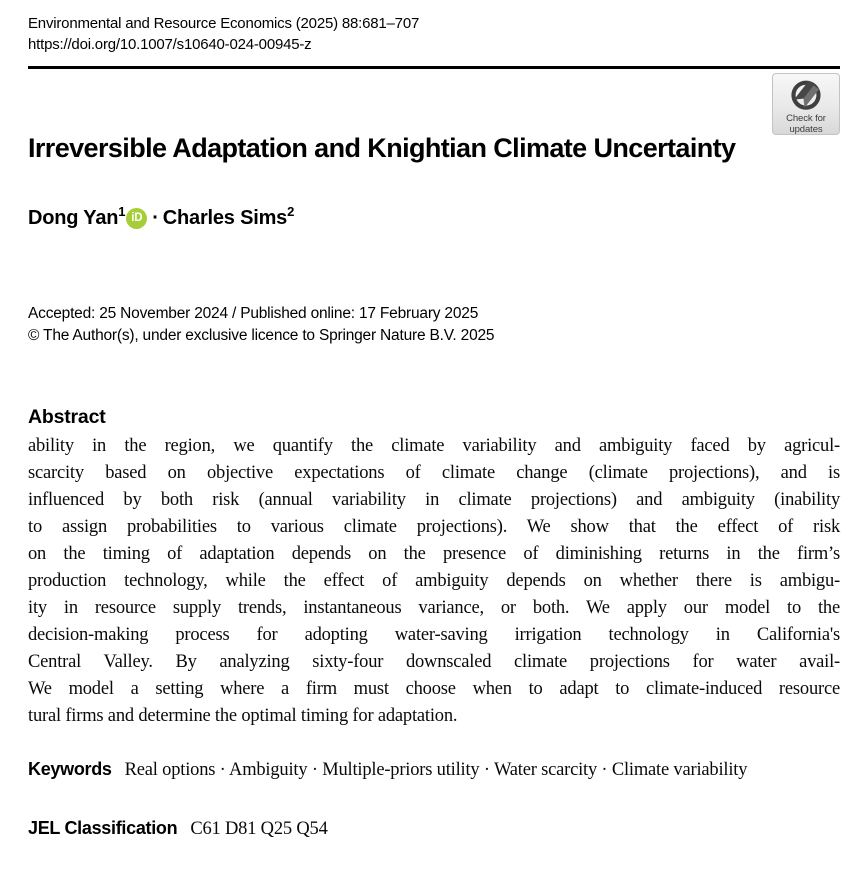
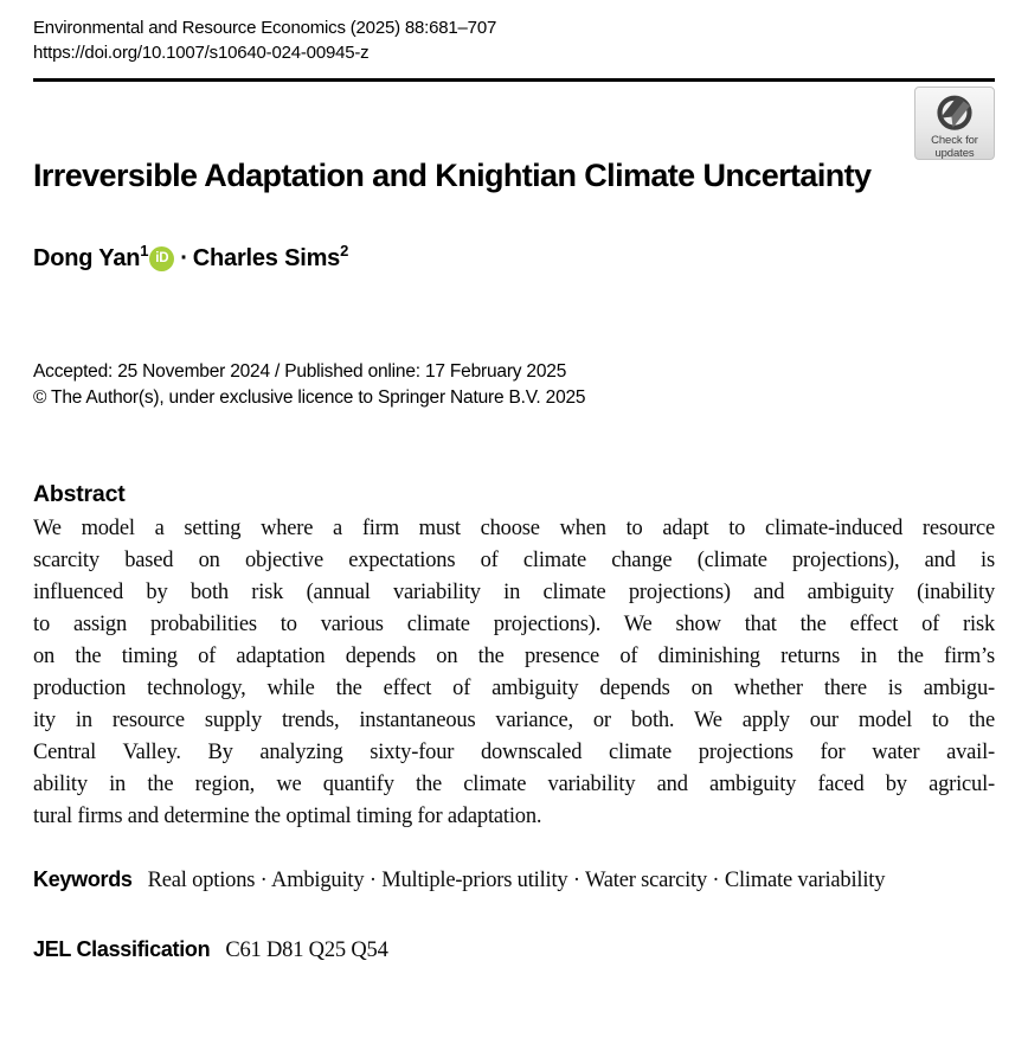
  Environmental and Resource Economics (2025) 88:681–707
  https://doi.org/10.1007/s10640-024-00945-z
  Check for
  updates
  Irreversible Adaptation and Knightian Climate Uncertainty
  Dong Yan1 iD · Charles Sims2
  Accepted: 25 November 2024 / Published online: 17 February 2025
  © The Author(s), under exclusive licence to Springer Nature B.V. 2025
  Abstract
- ability in the region, we quantify the climate variability and ambiguity faced by agricul-
+ We model a setting where a firm must choose when to adapt to climate-induced resource
  scarcity based on objective expectations of climate change (climate projections), and is
  influenced by both risk (annual variability in climate projections) and ambiguity (inability
  to assign probabilities to various climate projections). We show that the effect of risk
  on the timing of adaptation depends on the presence of diminishing returns in the firm’s
  production technology, while the effect of ambiguity depends on whether there is ambigu-
  ity in resource supply trends, instantaneous variance, or both. We apply our model to the
- decision-making process for adopting water-saving irrigation technology in California's
  Central Valley. By analyzing sixty-four downscaled climate projections for water avail-
- We model a setting where a firm must choose when to adapt to climate-induced resource
+ ability in the region, we quantify the climate variability and ambiguity faced by agricul-
  tural firms and determine the optimal timing for adaptation.
  Keywords Real options · Ambiguity · Multiple-priors utility · Water scarcity · Climate variability
  JEL Classification C61 D81 Q25 Q54
